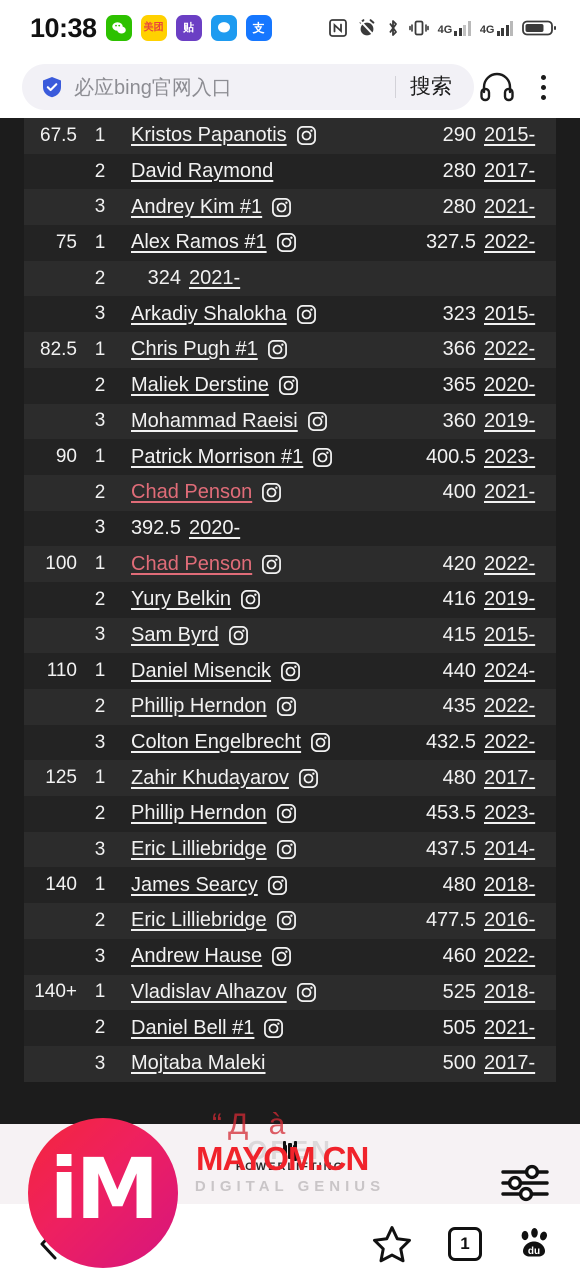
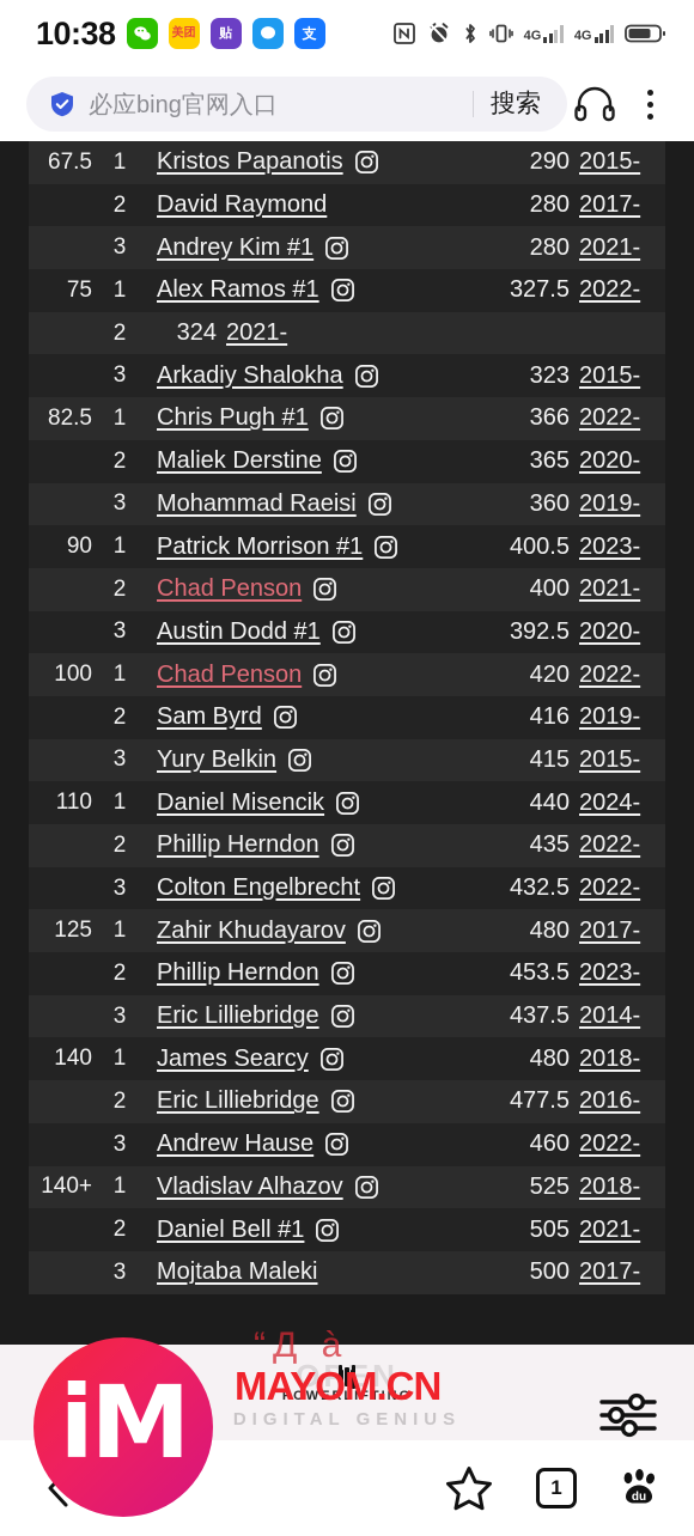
  10:38
  美团
  贴
  支
  4G
  4G
  必应bing官网入口
  搜索
  67.5
  1
  Kristos Papanotis
  290
  2015-
  2
  David Raymond
  280
  2017-
  3
  Andrey Kim #1
  280
  2021-
  75
  1
  Alex Ramos #1
  327.5
  2022-
  2
  324
  2021-
  3
  Arkadiy Shalokha
  323
  2015-
  82.5
  1
  Chris Pugh #1
  366
  2022-
  2
  Maliek Derstine
  365
  2020-
  3
  Mohammad Raeisi
  360
  2019-
  90
  1
  Patrick Morrison #1
  400.5
  2023-
  2
  Chad Penson
  400
  2021-
  3
+ Austin Dodd #1
  392.5
  2020-
  100
  1
  Chad Penson
  420
  2022-
  2
- Yury Belkin
+ Sam Byrd
  416
  2019-
  3
- Sam Byrd
+ Yury Belkin
  415
  2015-
  110
  1
  Daniel Misencik
  440
  2024-
  2
  Phillip Herndon
  435
  2022-
  3
  Colton Engelbrecht
  432.5
  2022-
  125
  1
  Zahir Khudayarov
  480
  2017-
  2
  Phillip Herndon
  453.5
  2023-
  3
  Eric Lilliebridge
  437.5
  2014-
  140
  1
  James Searcy
  480
  2018-
  2
  Eric Lilliebridge
  477.5
  2016-
  3
  Andrew Hause
  460
  2022-
  140+
  1
  Vladislav Alhazov
  525
  2018-
  2
  Daniel Bell #1
  505
  2021-
  3
  Mojtaba Maleki
  500
  2017-
  OPEN
  POWERLIFTING
  DIGITAL GENIUS
  “Д à
  MAYOM.CN
  1
  du
  iM
